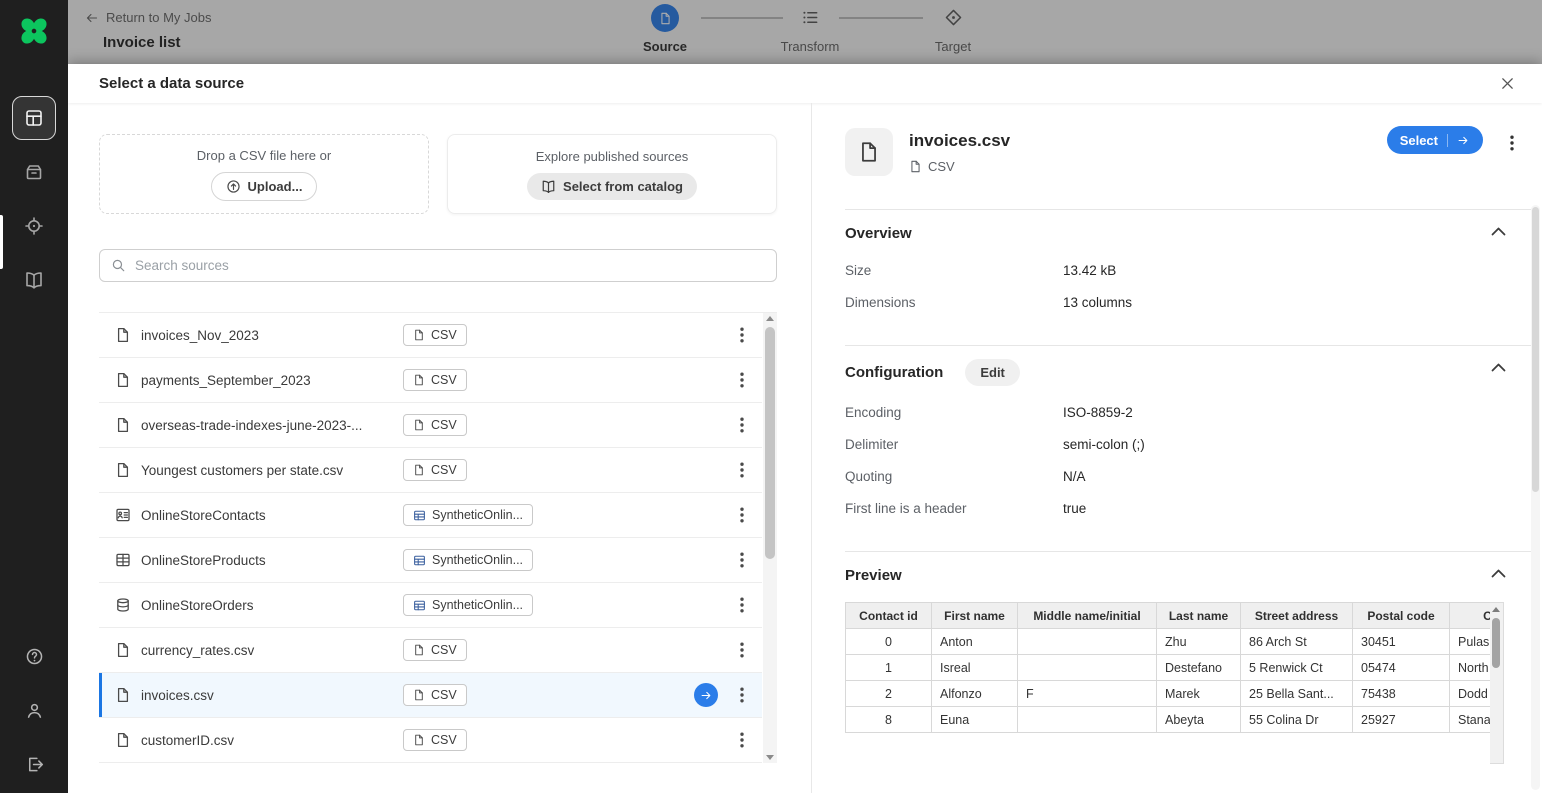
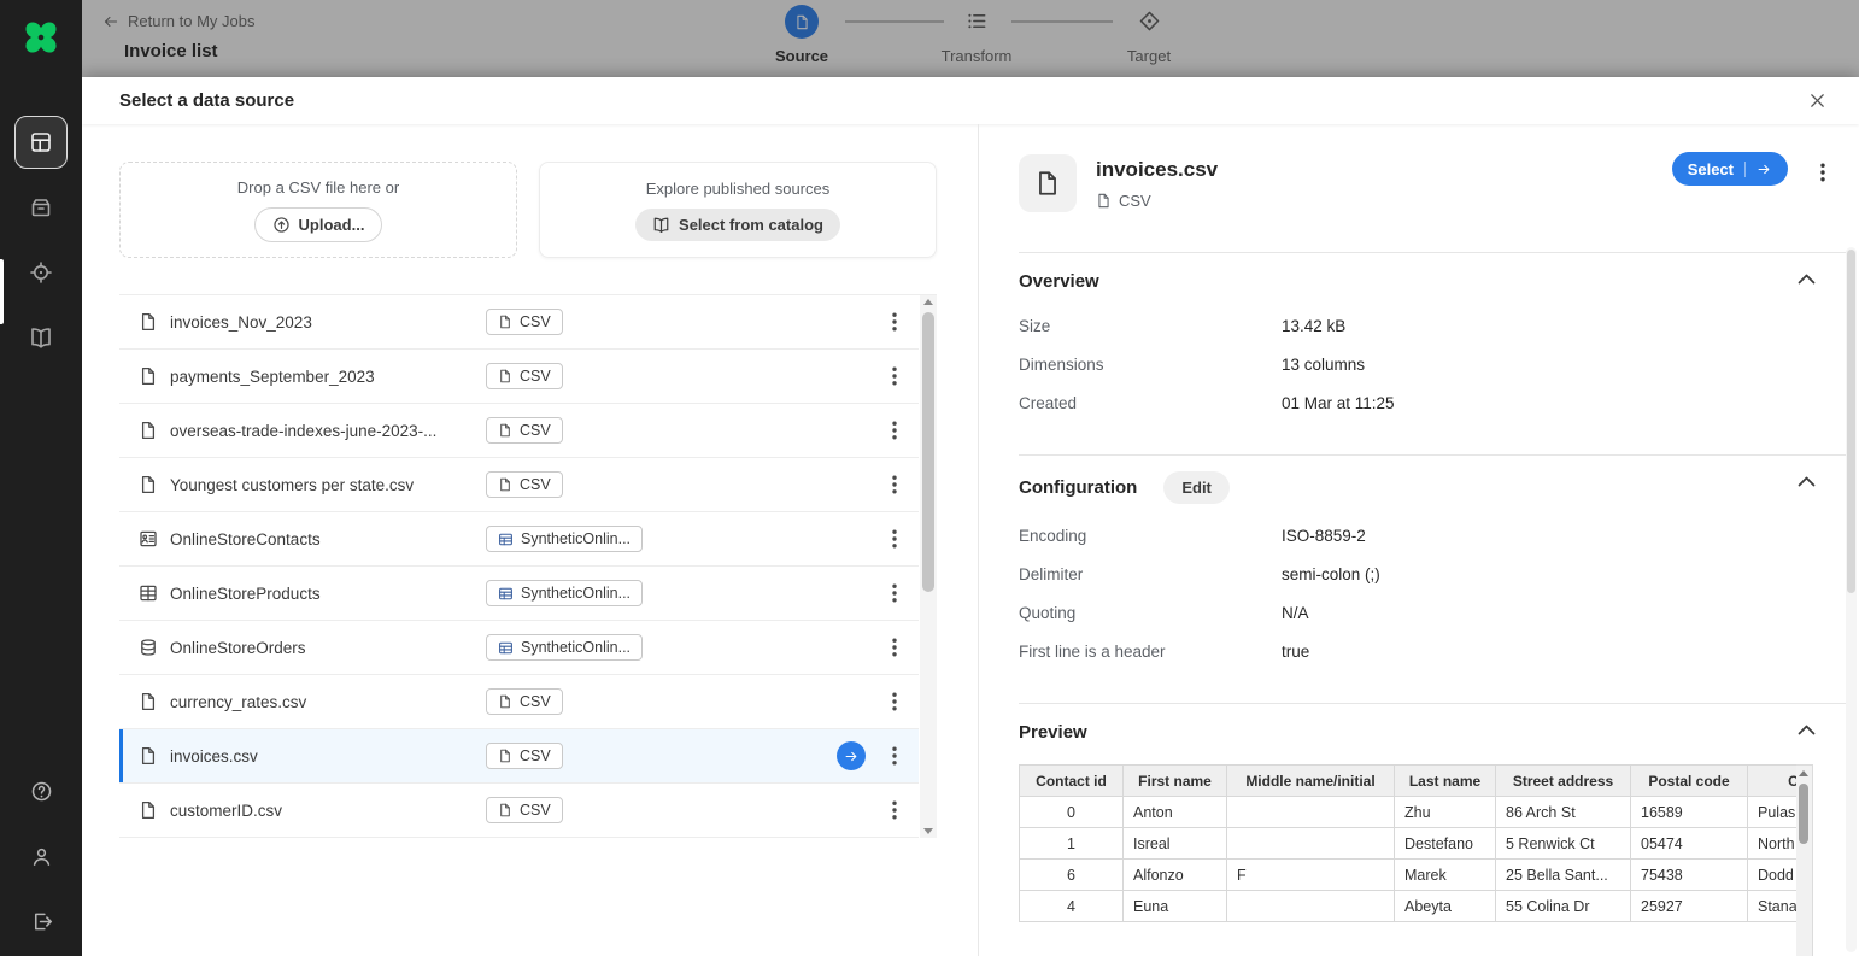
  Return to My Jobs
  Invoice list
  Source
  Transform
  Target
  Select a data source
  Drop a CSV file here or
  Upload...
  Explore published sources
  Select from catalog
- Search sources
  invoices_Nov_2023
  CSV
  payments_September_2023
  CSV
  overseas-trade-indexes-june-2023-...
  CSV
  Youngest customers per state.csv
  CSV
  OnlineStoreContacts
  SyntheticOnlin...
  OnlineStoreProducts
  SyntheticOnlin...
  OnlineStoreOrders
  SyntheticOnlin...
  currency_rates.csv
  CSV
  invoices.csv
  CSV
  customerID.csv
  CSV
  invoices.csv
  CSV
  Select
  Overview
  Size
  13.42 kB
  Dimensions
  13 columns
+ Created
+ 01 Mar at 11:25
  Configuration
  Edit
  Encoding
  ISO-8859-2
  Delimiter
  semi-colon (;)
  Quoting
  N/A
  First line is a header
  true
  Preview
  Contact id	First name	Middle name/initial	Last name	Street address	Postal code	C
- 0	Anton		Zhu	86 Arch St	30451	Pulas
+ 0	Anton		Zhu	86 Arch St	16589	Pulas
  1	Isreal		Destefano	5 Renwick Ct	05474	North
- 2	Alfonzo	F	Marek	25 Bella Sant...	75438	Dodd
+ 6	Alfonzo	F	Marek	25 Bella Sant...	75438	Dodd
- 8	Euna		Abeyta	55 Colina Dr	25927	Stana
+ 4	Euna		Abeyta	55 Colina Dr	25927	Stana
